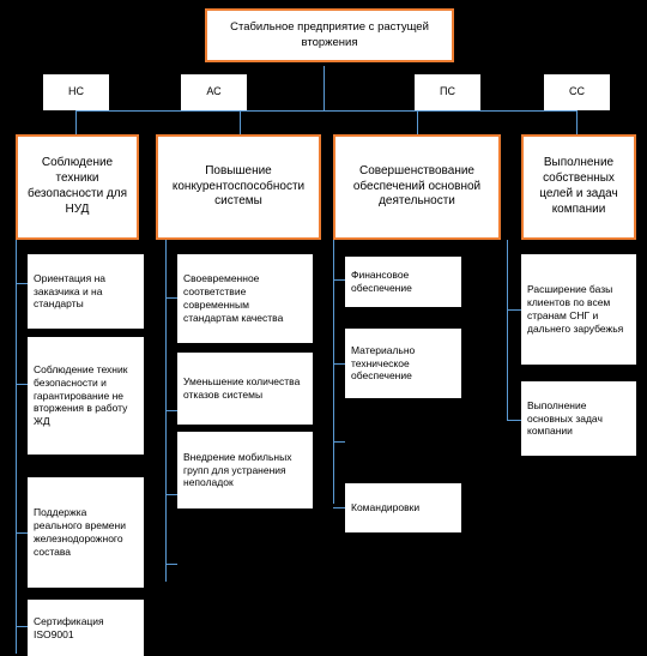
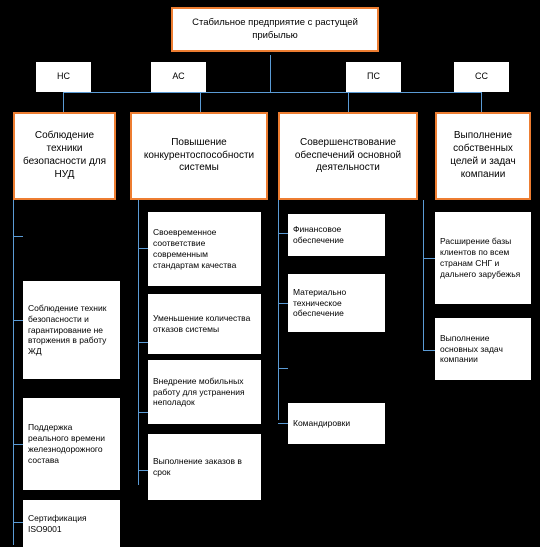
- Стабильное предприятие с растущей вторжения
+ Стабильное предприятие с растущей прибылью
  НС
  АС
  ПС
  СС
  Соблюдение техники безопасности для НУД
  Повышение конкурентоспособности системы
  Совершенствование обеспечений основной деятельности
  Выполнение собственных целей и задач компании
- Ориентация на заказчика и на стандарты
  Соблюдение техник безопасности и гарантирование не вторжения в работу ЖД
  Поддержка реального времени железнодорожного состава
  Сертификация ISO9001
  Своевременное соответствие современным стандартам качества
  Уменьшение количества отказов системы
- Внедрение мобильных групп для устранения неполадок
+ Внедрение мобильных работу для устранения неполадок
+ Выполнение заказов в срок
  Финансовое обеспечение
  Материально техническое обеспечение
  Командировки
  Расширение базы клиентов по всем странам СНГ и дальнего зарубежья
  Выполнение основных задач компании
